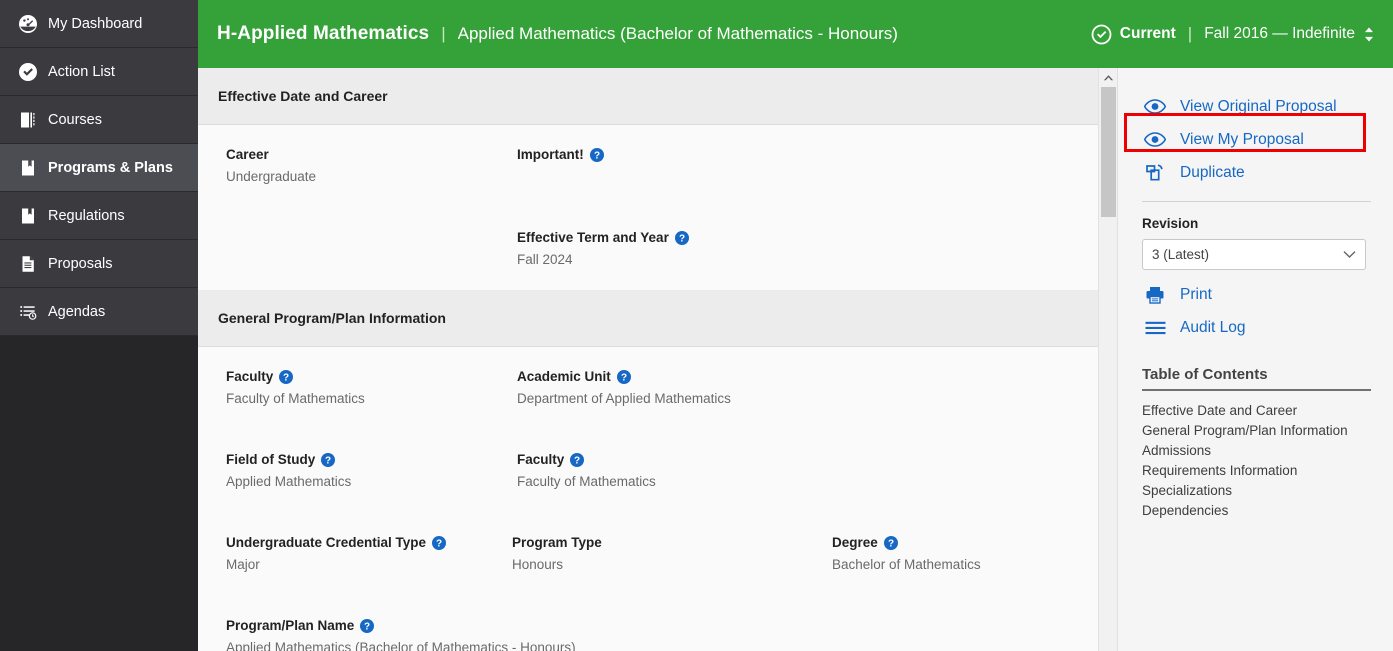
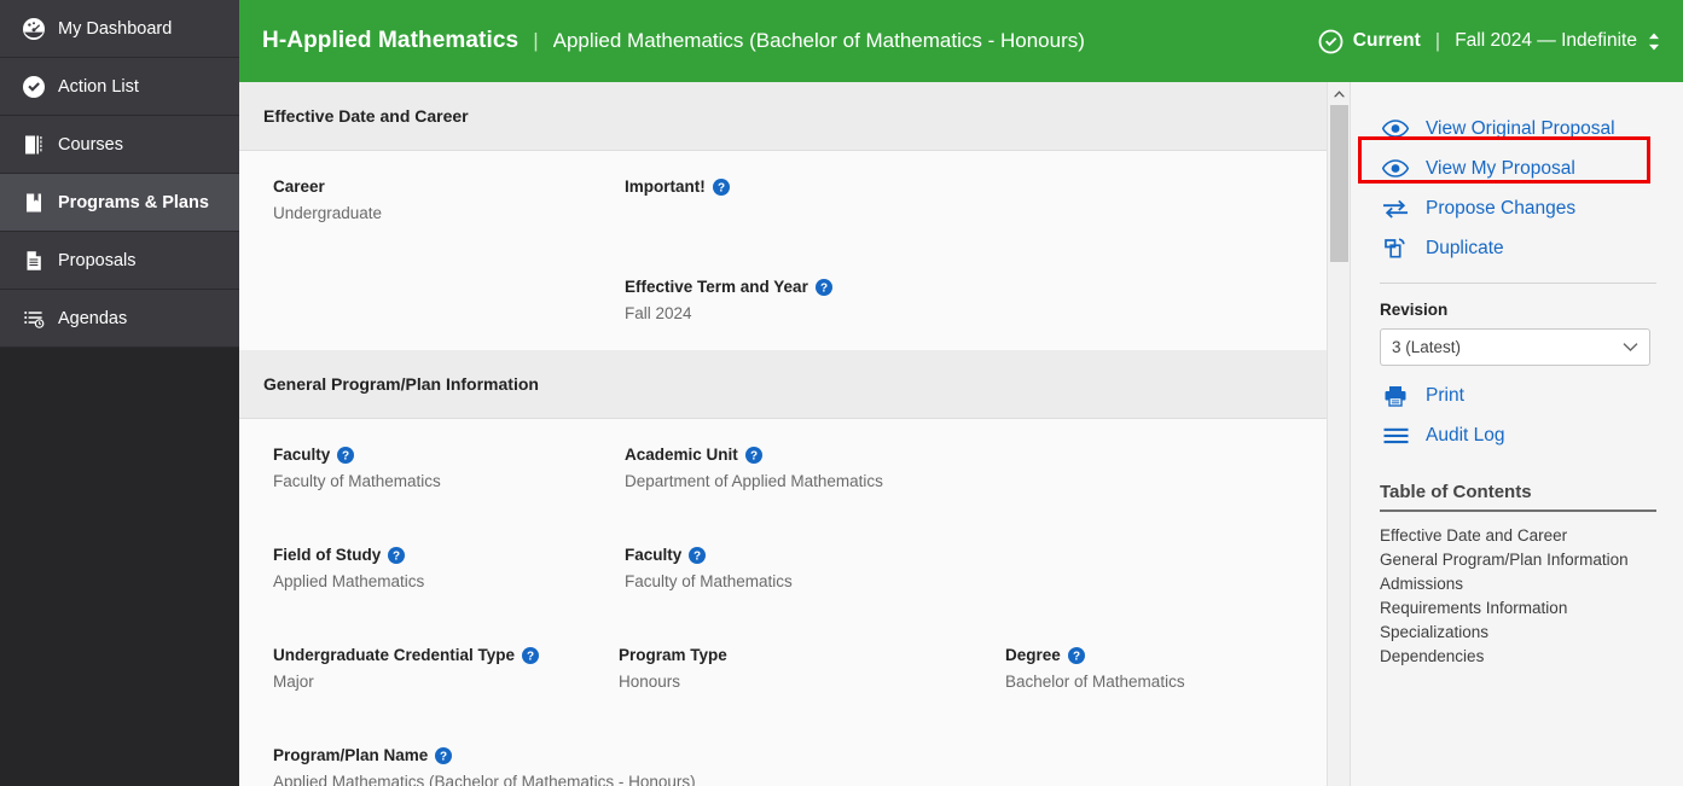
  My Dashboard
  Action List
  Courses
  Programs & Plans
- Regulations
  Proposals
  Agendas
  H-Applied Mathematics
  |
  Applied Mathematics (Bachelor of Mathematics - Honours)
  Current
  |
- Fall 2016 — Indefinite
+ Fall 2024 — Indefinite
  Effective Date and Career
  Career
  Undergraduate
  Important!
  ?
  Effective Term and Year
  ?
  Fall 2024
  General Program/Plan Information
  Faculty
  ?
  Faculty of Mathematics
  Academic Unit
  ?
  Department of Applied Mathematics
  Field of Study
  ?
  Applied Mathematics
  Faculty
  ?
  Faculty of Mathematics
  Undergraduate Credential Type
  ?
  Major
  Program Type
  Honours
  Degree
  ?
  Bachelor of Mathematics
  Program/Plan Name
  ?
  Applied Mathematics (Bachelor of Mathematics - Honours)
  View Original Proposal
  View My Proposal
+ Propose Changes
  Duplicate
  Revision
  3 (Latest)
  Print
  Audit Log
  Table of Contents
  Effective Date and Career
  General Program/Plan Information
  Admissions
  Requirements Information
  Specializations
  Dependencies
